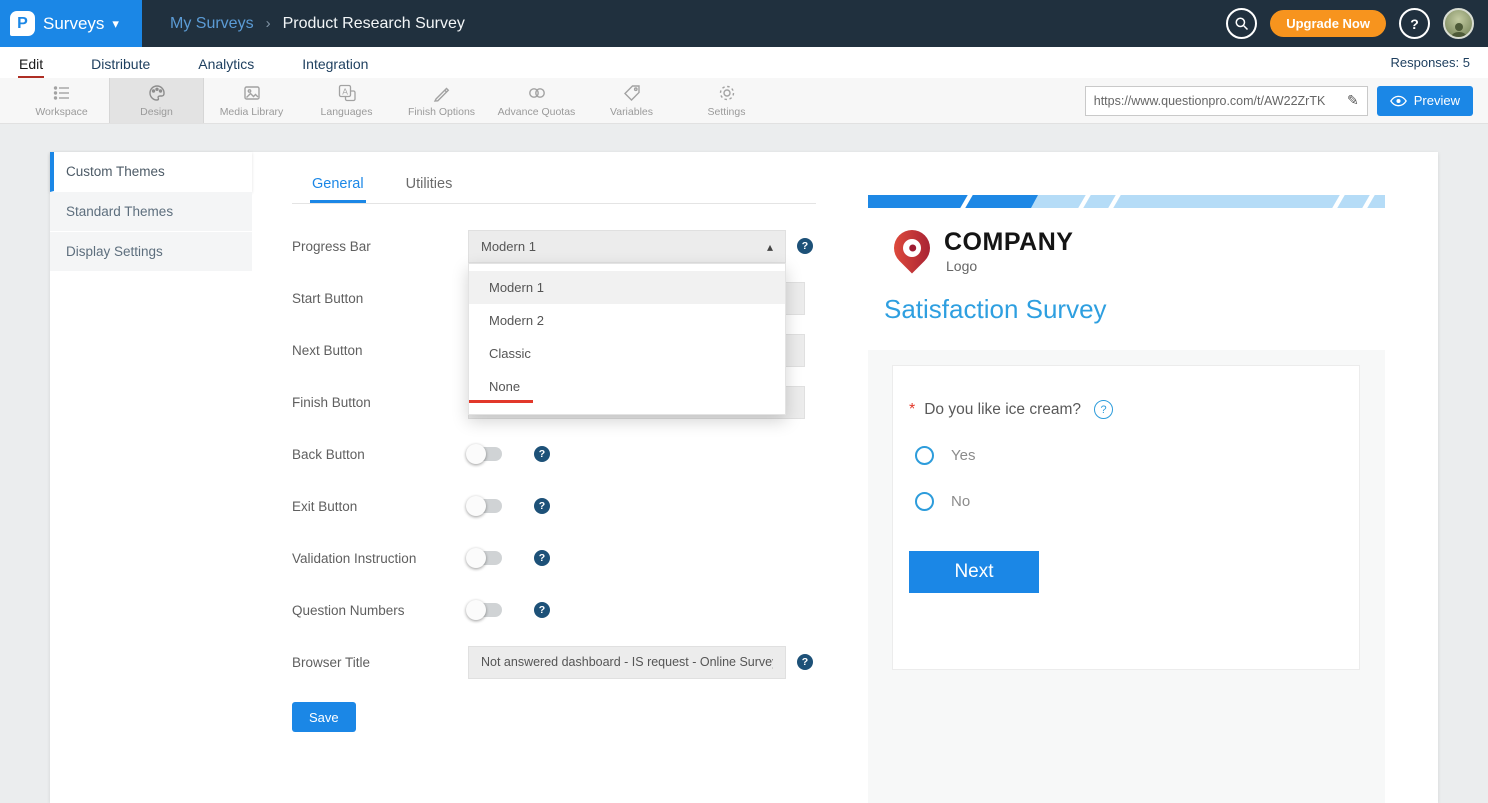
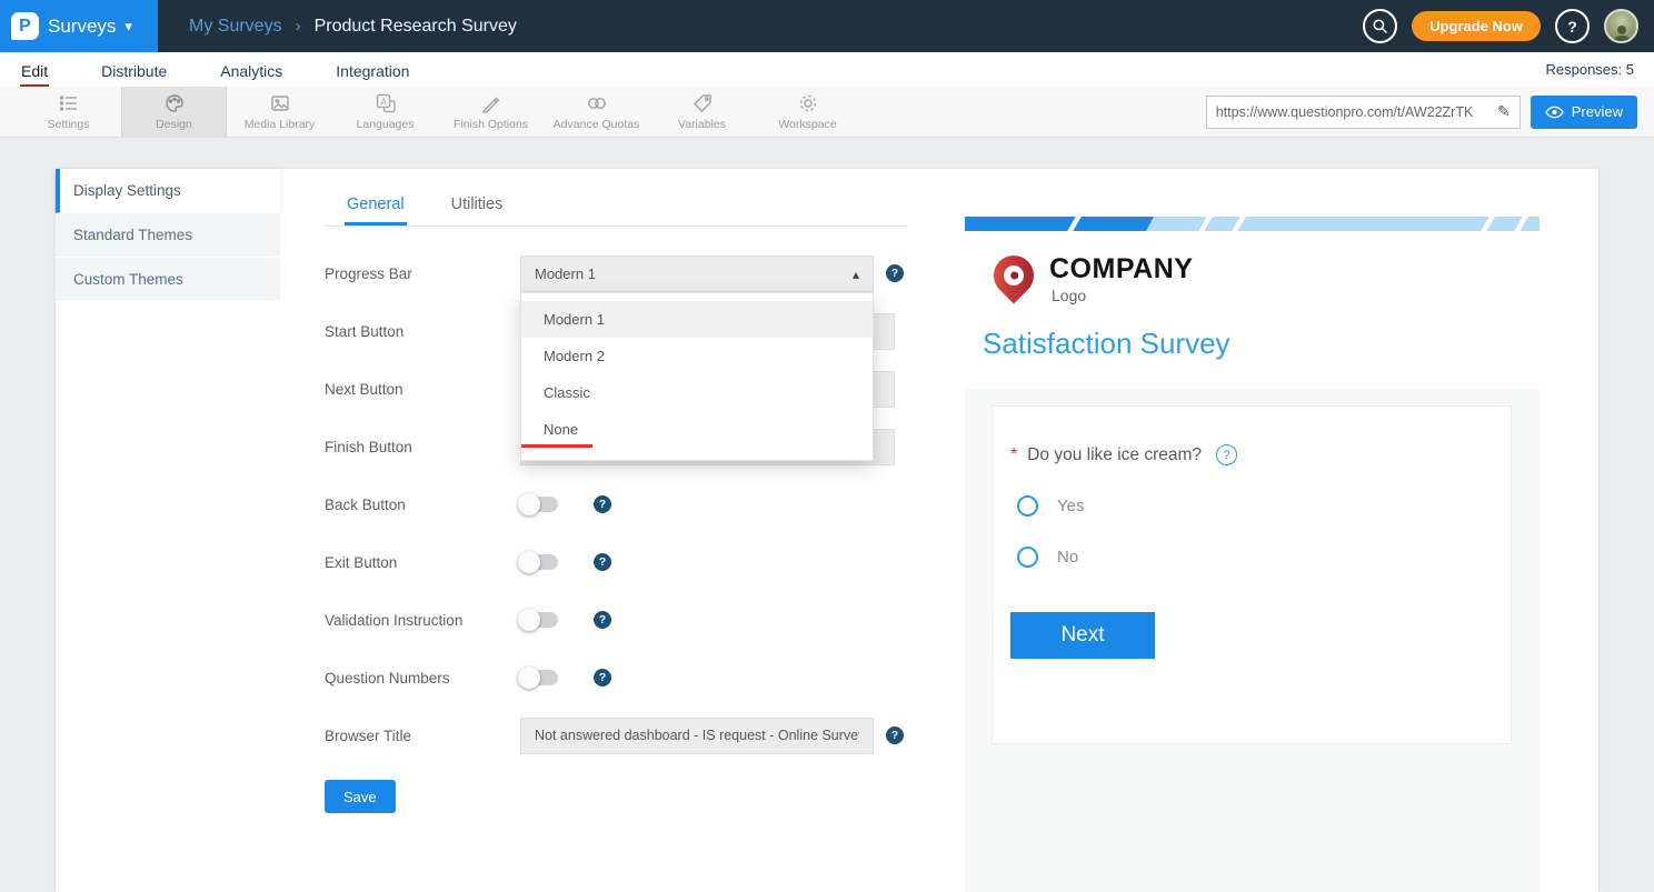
  P
  Surveys
  My Surveys
  ›
  Product Research Survey
  Upgrade Now
  ?
  Edit
  Distribute
  Analytics
  Integration
  Responses: 5
- Workspace
+ Settings
  Design
  Media Library
  A
  Languages
  Finish Options
  Advance Quotas
  Variables
- Settings
+ Workspace
  https://www.questionpro.com/t/AW22ZrTK
  Preview
- Custom Themes
+ Display Settings
  Standard Themes
- Display Settings
+ Custom Themes
  General
  Utilities
  Progress Bar
  Modern 1
  Start Button
  Next Button
  Finish Button
  Back Button
  Exit Button
  Validation Instruction
  Question Numbers
  Browser Title
  Not answered dashboard - IS request - Online Surve
  Save
  Modern 1
  Modern 2
  Classic
  None
  COMPANY
  Logo
  Satisfaction Survey
  *
  Do you like ice cream?
  Yes
  No
  Next
